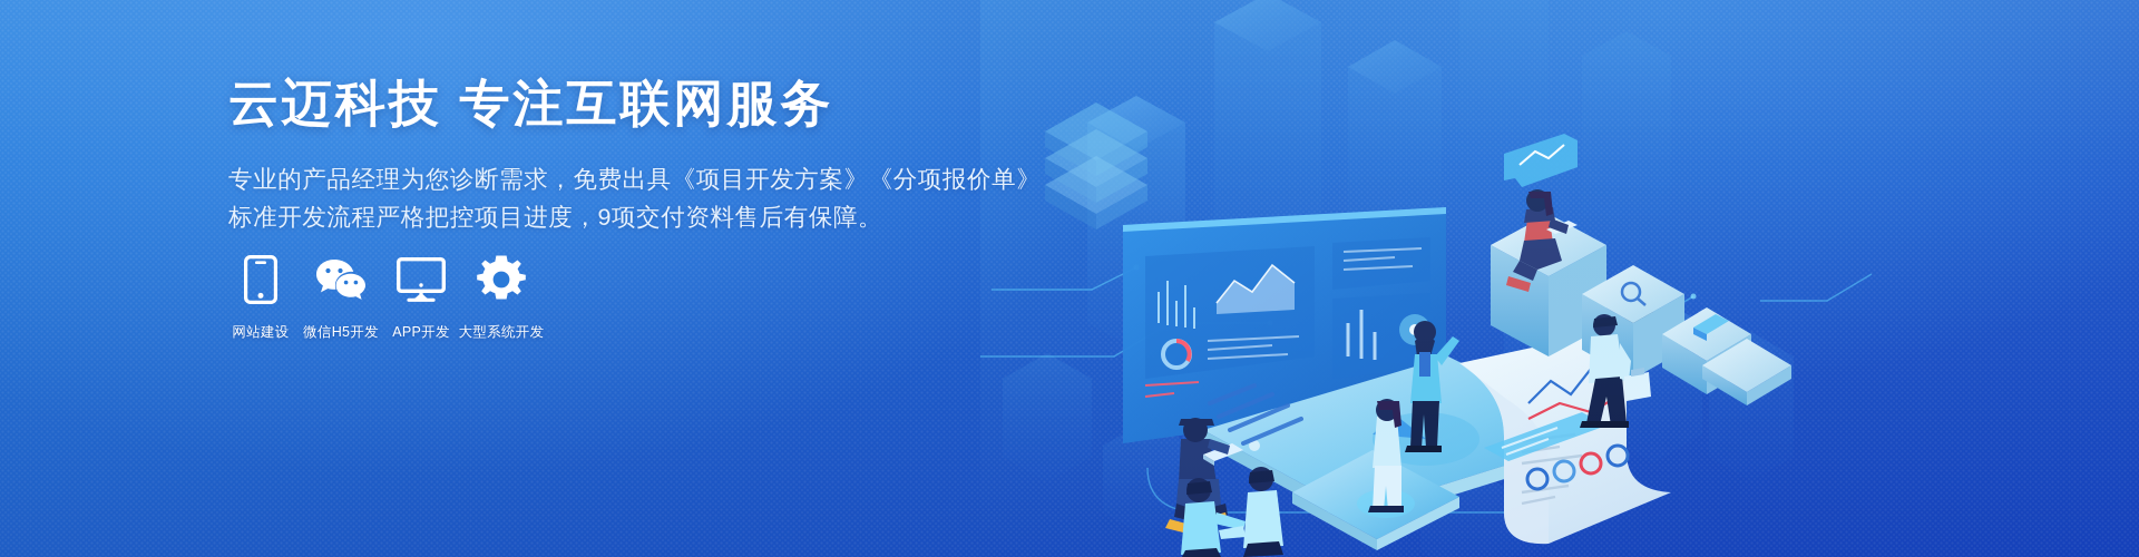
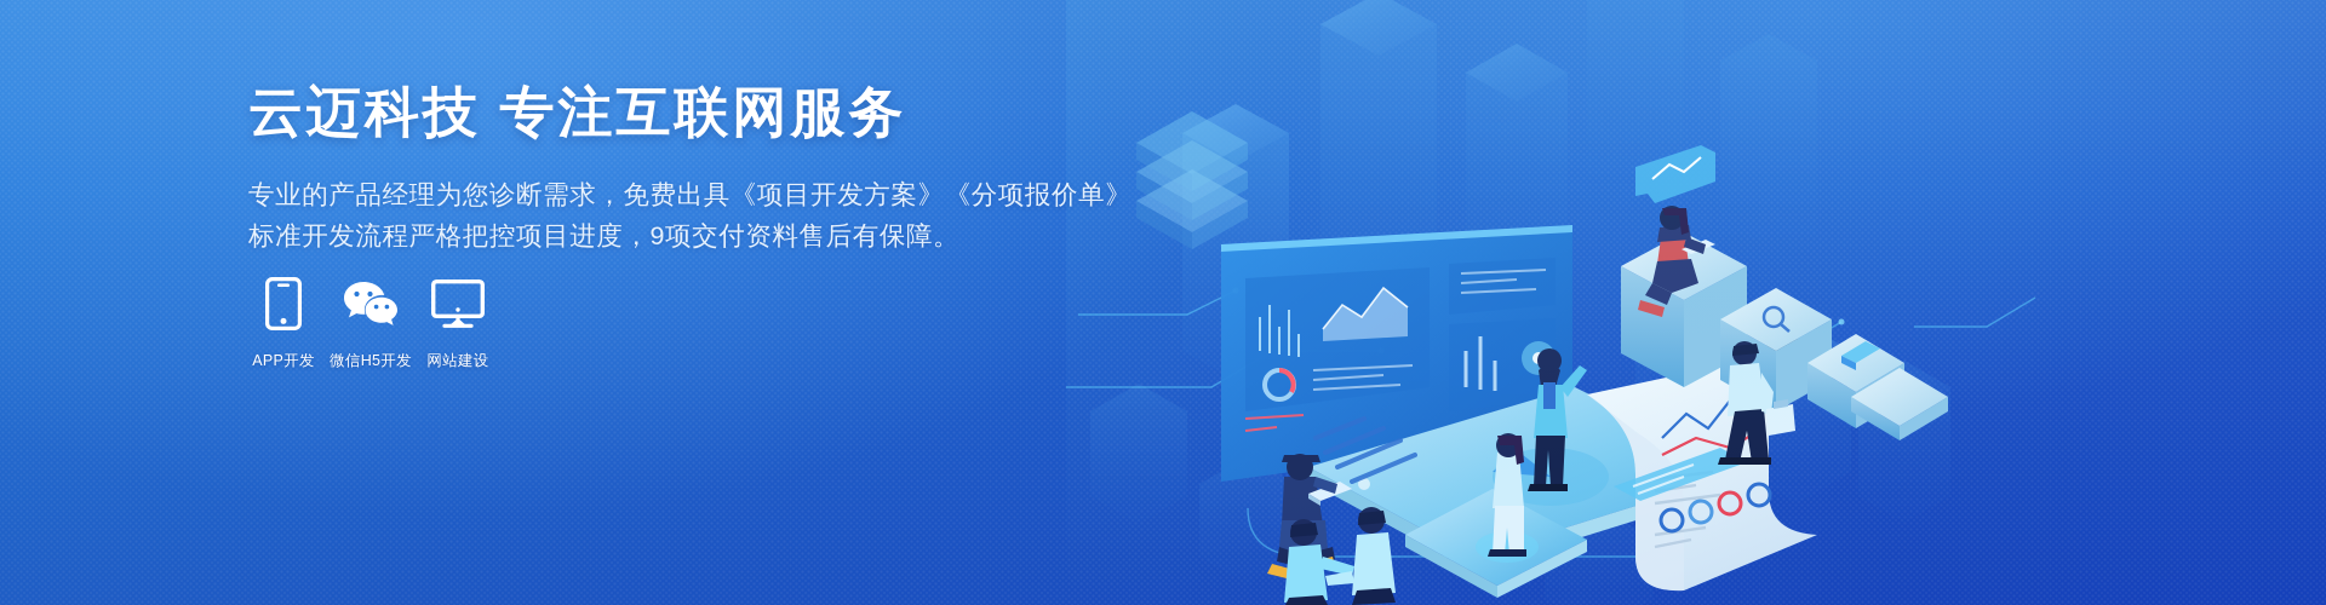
  云迈科技 专注互联网服务
  专业的产品经理为您诊断需求，免费出具《项目开发方案》《分项报价单》
  标准开发流程严格把控项目进度，9项交付资料售后有保障。
- 网站建设
+ APP开发
  微信H5开发
- APP开发
+ 网站建设
- 大型系统开发
